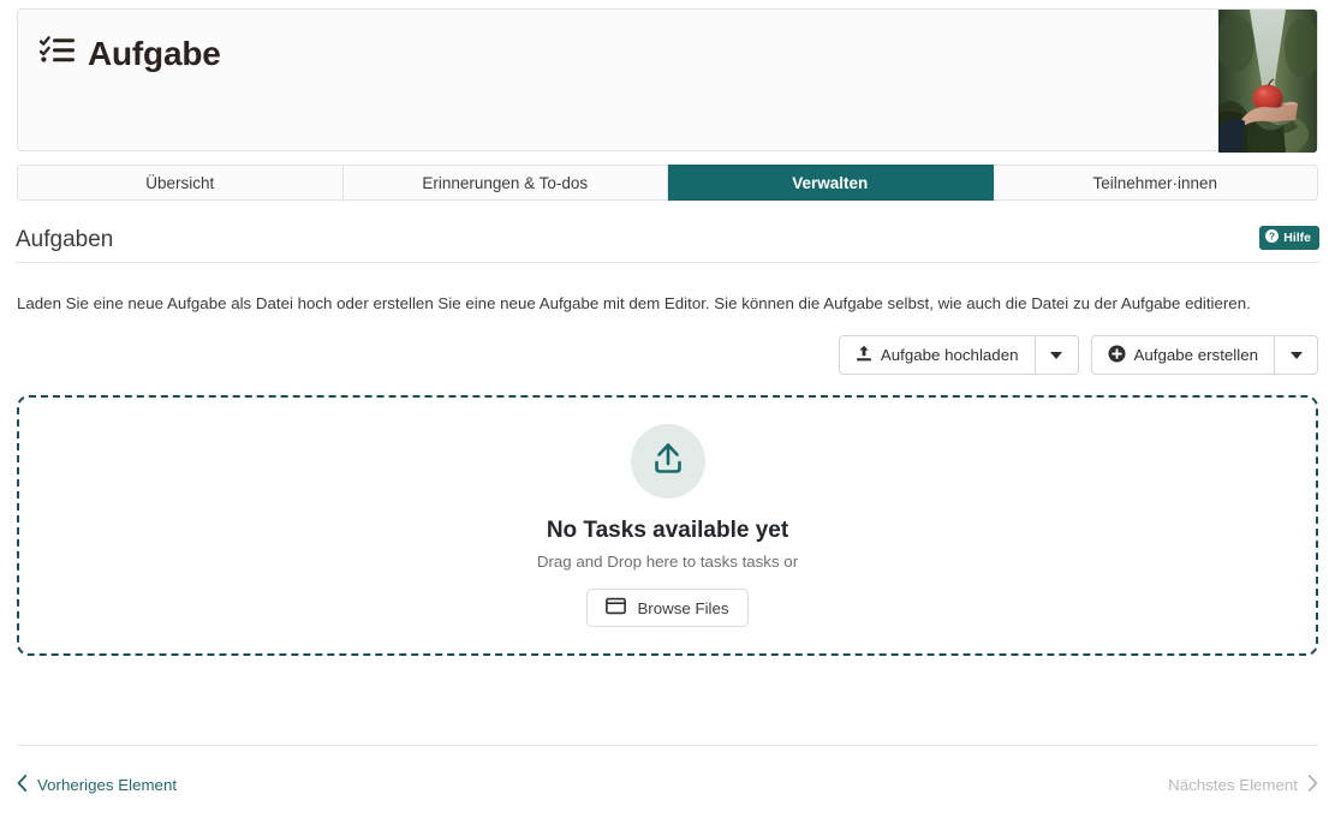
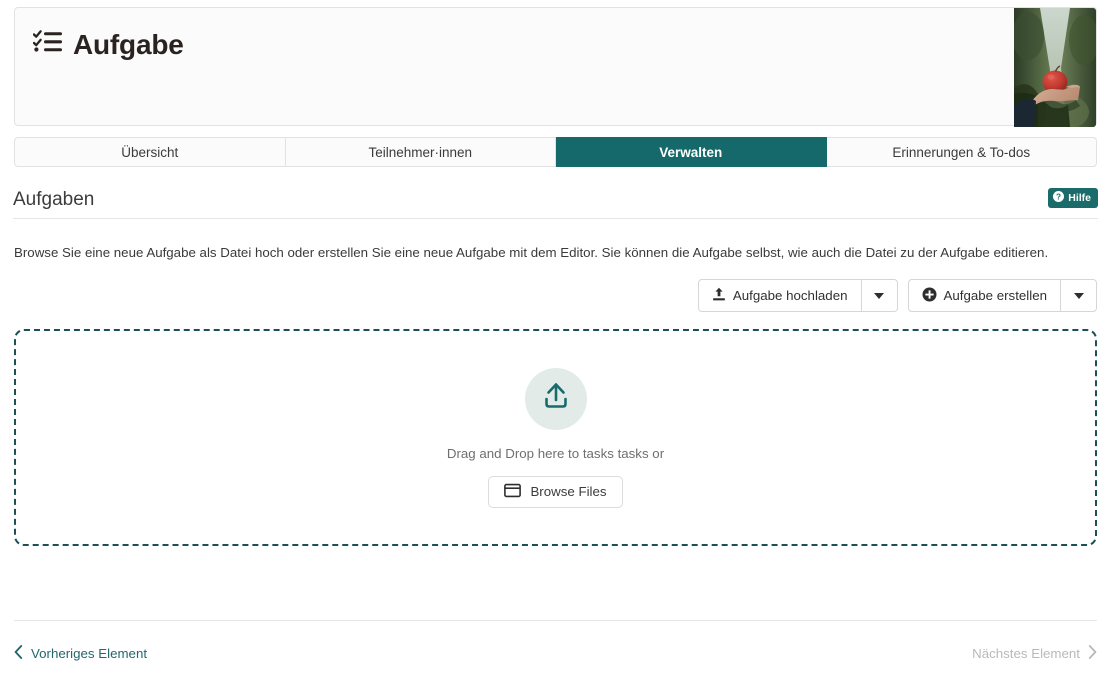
  Aufgabe
  Übersicht
- Erinnerungen & To-dos
+ Teilnehmer·innen
  Verwalten
- Teilnehmer·innen
+ Erinnerungen & To-dos
  Aufgaben
  ?
  Hilfe
- Laden Sie eine neue Aufgabe als Datei hoch oder erstellen Sie eine neue Aufgabe mit dem Editor. Sie können die Aufgabe selbst, wie auch die Datei zu der Aufgabe editieren.
+ Browse Sie eine neue Aufgabe als Datei hoch oder erstellen Sie eine neue Aufgabe mit dem Editor. Sie können die Aufgabe selbst, wie auch die Datei zu der Aufgabe editieren.
  Aufgabe hochladen
  Aufgabe erstellen
- No Tasks available yet
  Drag and Drop here to tasks tasks or
  Browse Files
  Vorheriges Element
  Nächstes Element
